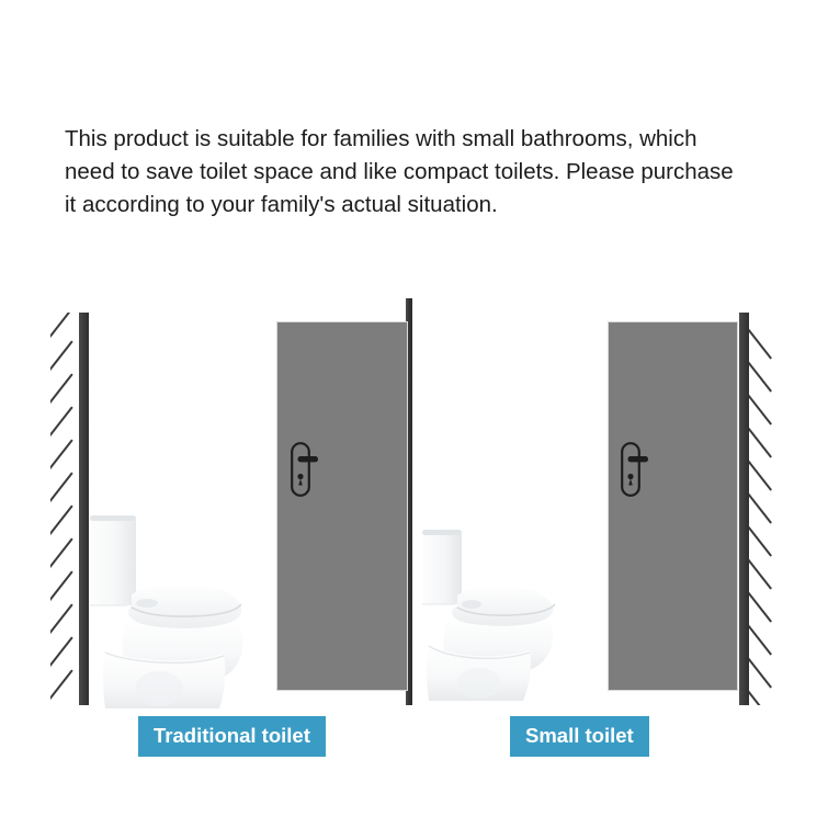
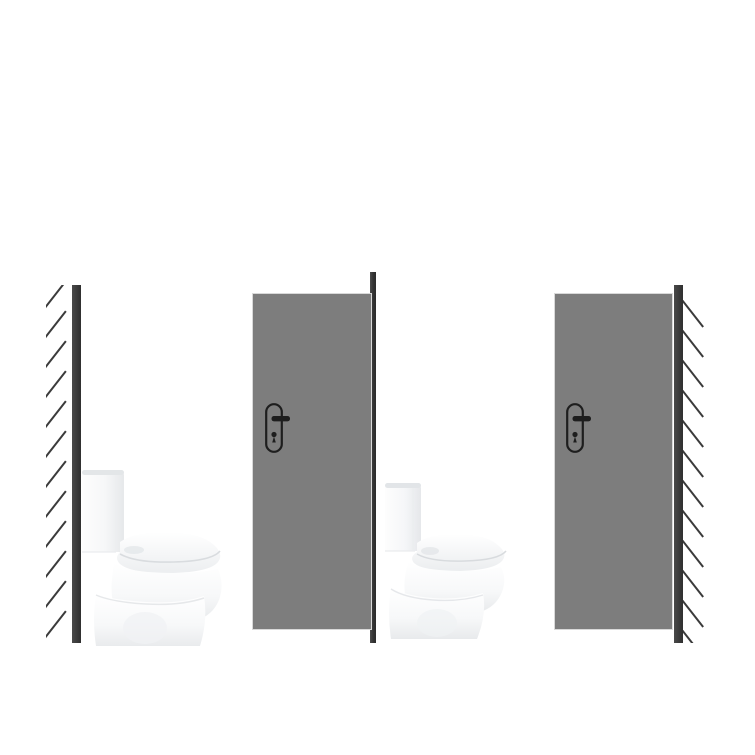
- This product is suitable for families with small bathrooms, which need to save toilet space and like compact toilets. Please purchase it according to your family's actual situation.
- Traditional toilet
- Small toilet
